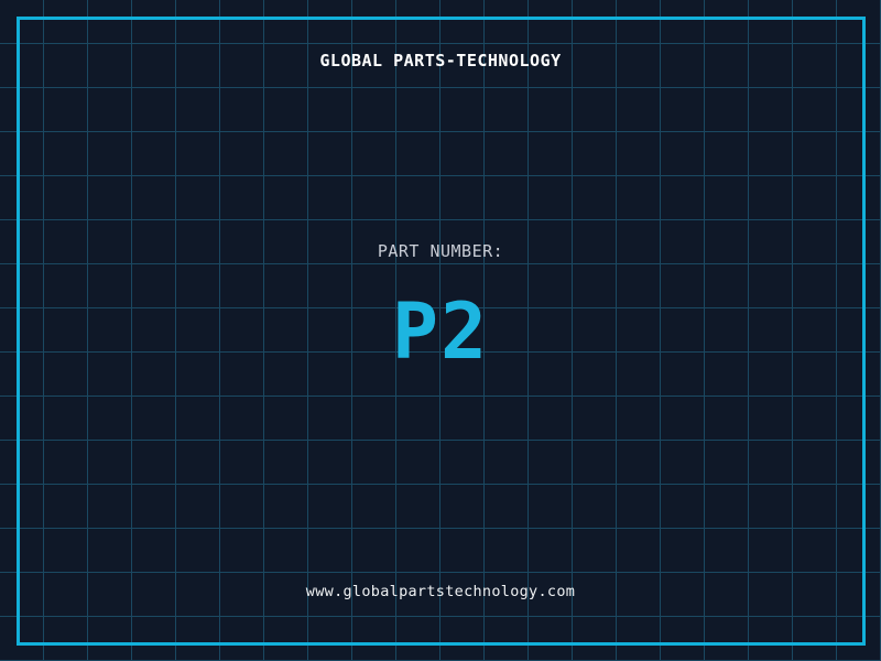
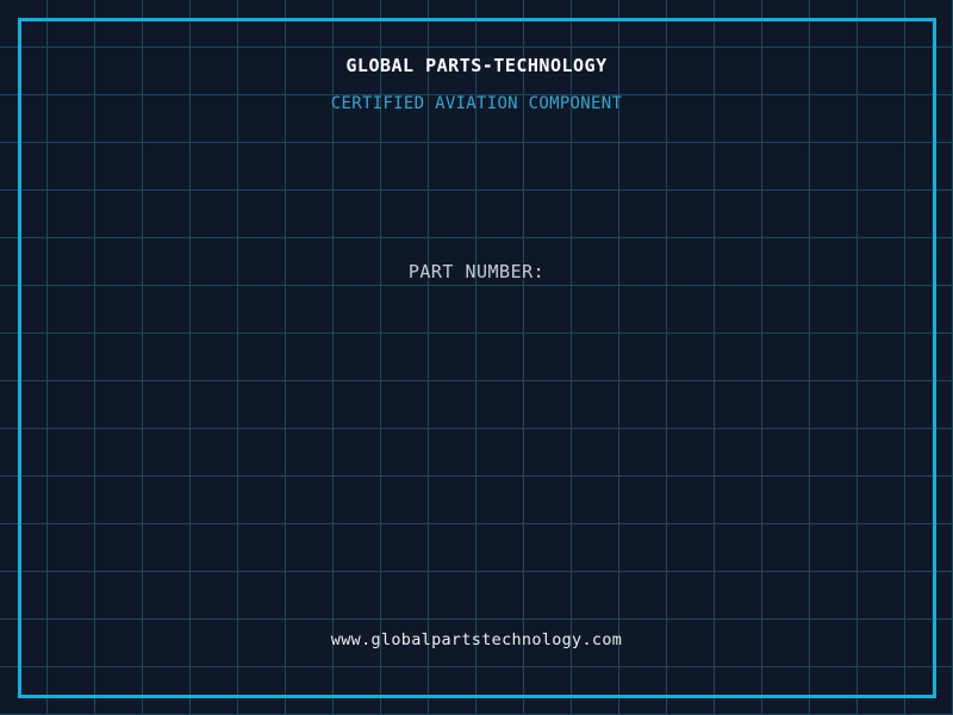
  GLOBAL PARTS-TECHNOLOGY
+ CERTIFIED AVIATION COMPONENT
  PART NUMBER:
- P2
  www.globalpartstechnology.com
